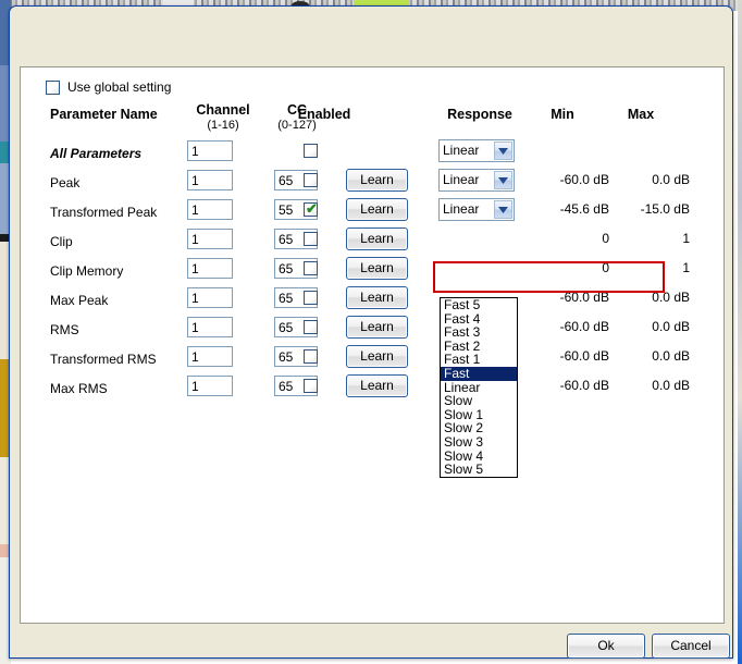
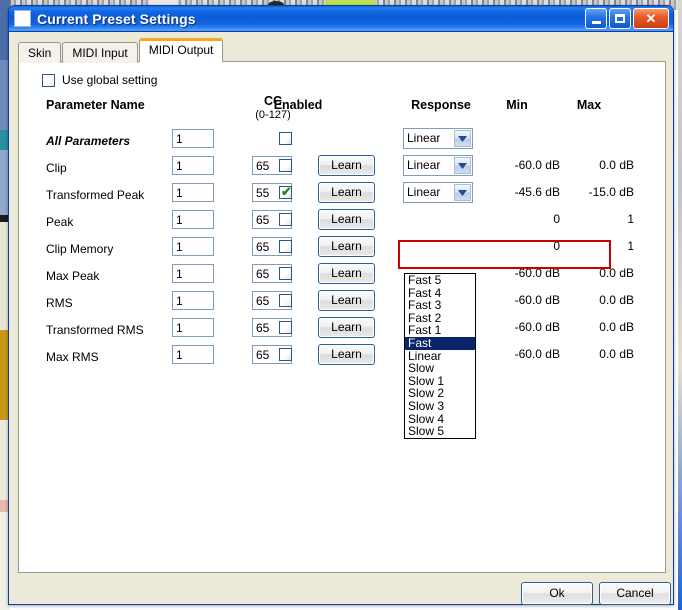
+ Current Preset Settings
+ ✕
+ Skin
+ MIDI Input
+ MIDI Output
  Use global setting
  Parameter Name
- Channel
- (1-16)
  CC
  (0-127)
  Enabled
  Response
  Min
  Max
  All Parameters
  1
  Linear
- Peak
+ Clip
  1
  65
  Learn
  Linear
  -60.0 dB
  0.0 dB
  Transformed Peak
  1
  55
  ✔
  Learn
  Linear
  -45.6 dB
  -15.0 dB
- Clip
+ Peak
  1
  65
  Learn
  0
  1
  Clip Memory
  1
  65
  Learn
  0
  1
  Max Peak
  1
  65
  Learn
  -60.0 dB
  0.0 dB
  RMS
  1
  65
  Learn
  -60.0 dB
  0.0 dB
  Transformed RMS
  1
  65
  Learn
  -60.0 dB
  0.0 dB
  Max RMS
  1
  65
  Learn
  -60.0 dB
  0.0 dB
  Fast 5
  Fast 4
  Fast 3
  Fast 2
  Fast 1
  Fast
  Linear
  Slow
  Slow 1
  Slow 2
  Slow 3
  Slow 4
  Slow 5
  Ok
  Cancel
